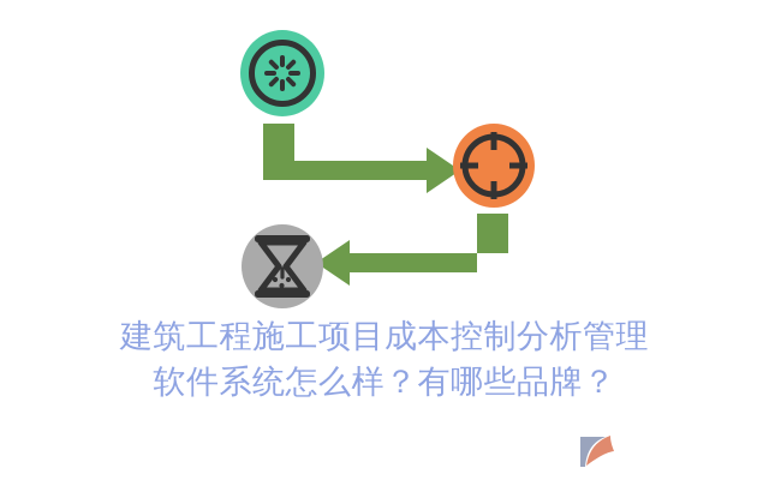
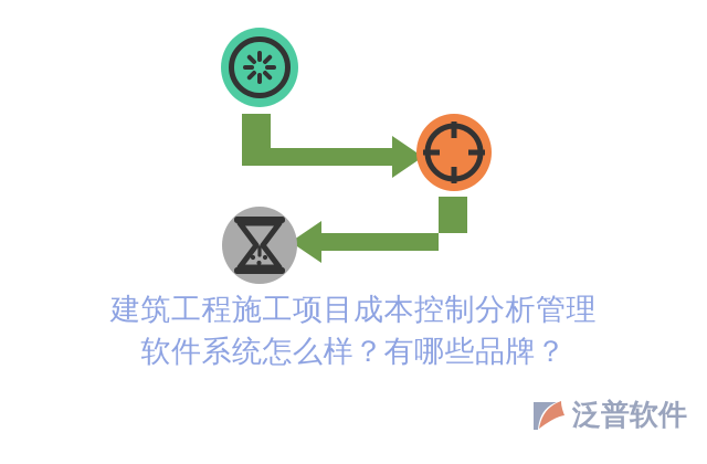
  建筑工程施工项目成本控制分析管理
  软件系统怎么样？有哪些品牌？
+ 泛普软件
